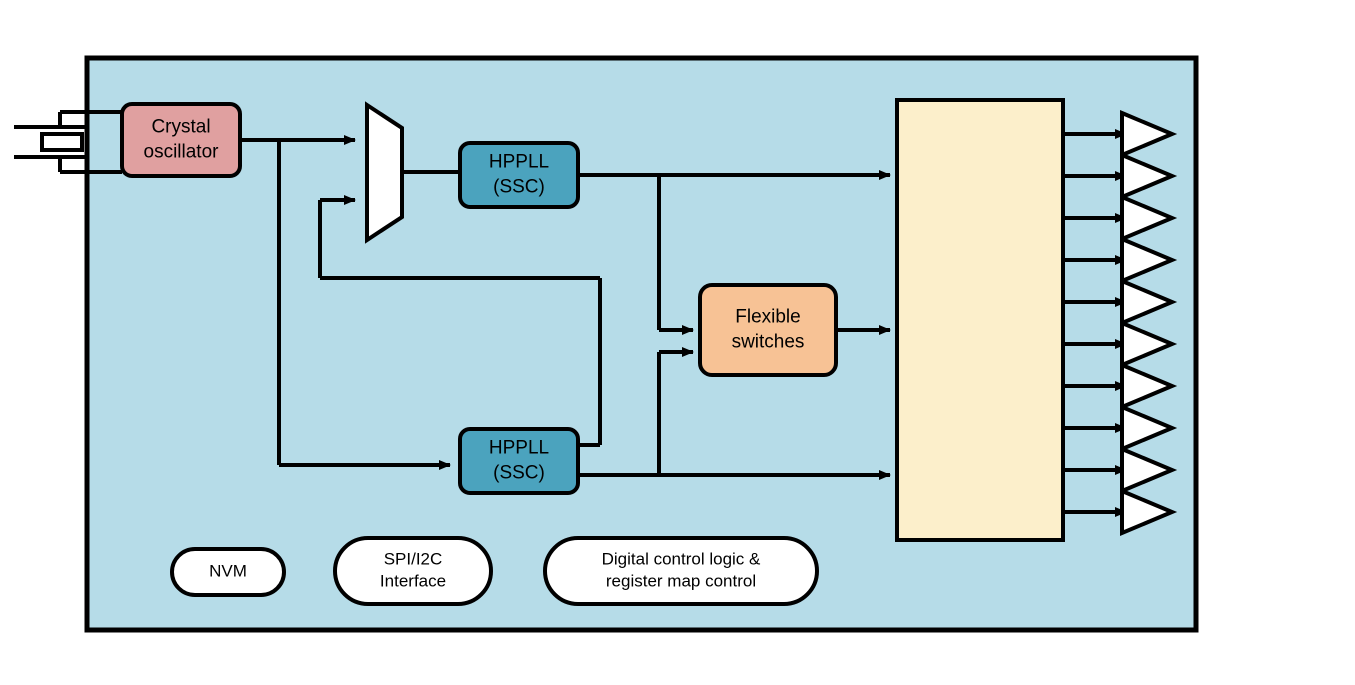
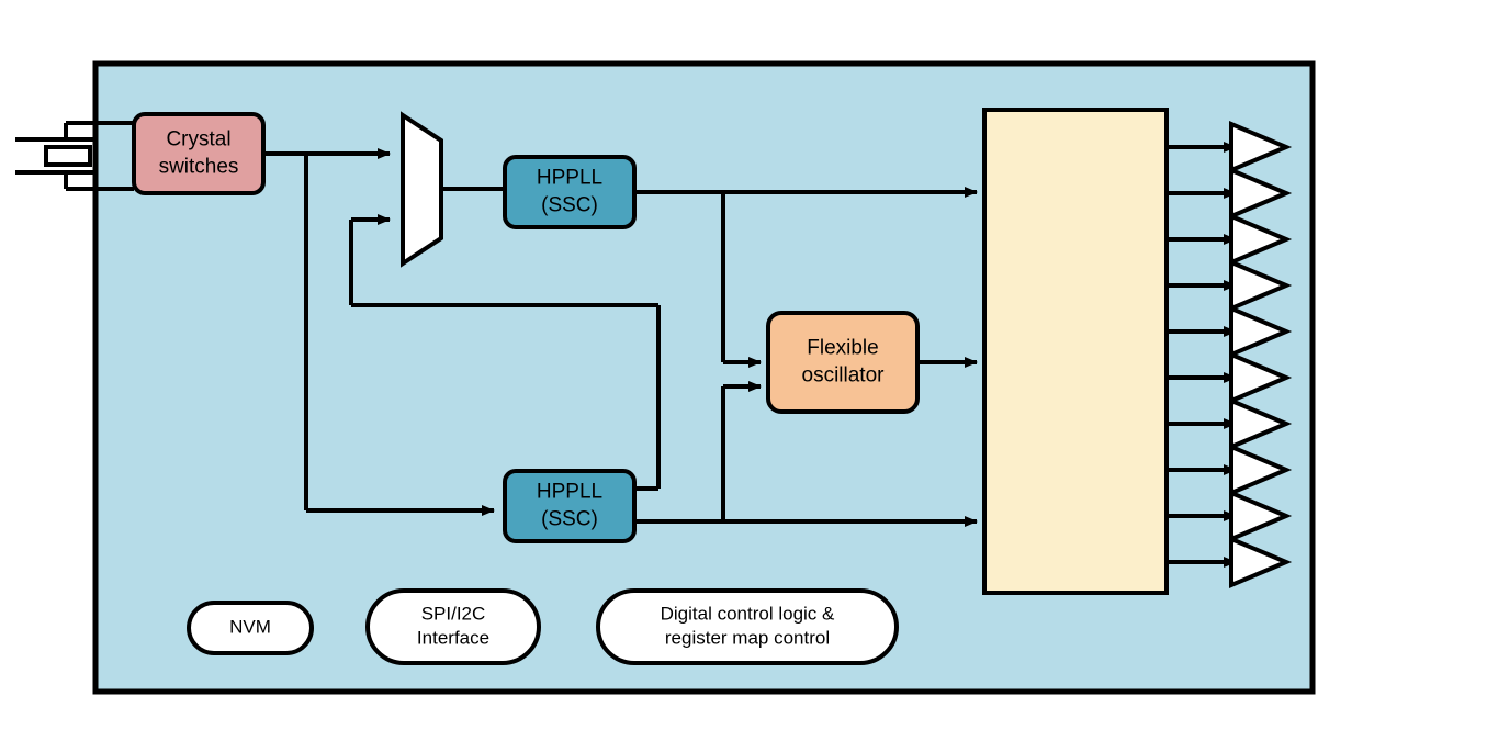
  Crystal
- oscillator
+ switches
  HPPLL
  (SSC)
  HPPLL
  (SSC)
  Flexible
- switches
+ oscillator
  NVM
  SPI/I2C
  Interface
  Digital control logic &
  register map control
